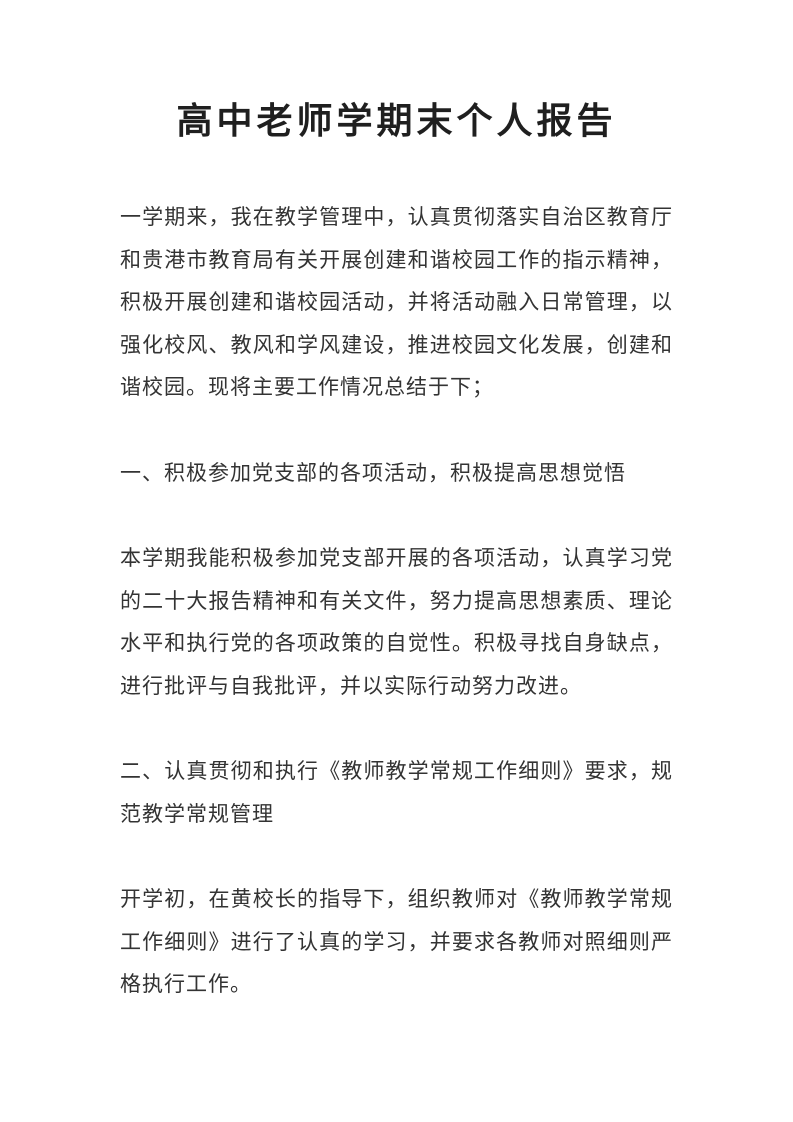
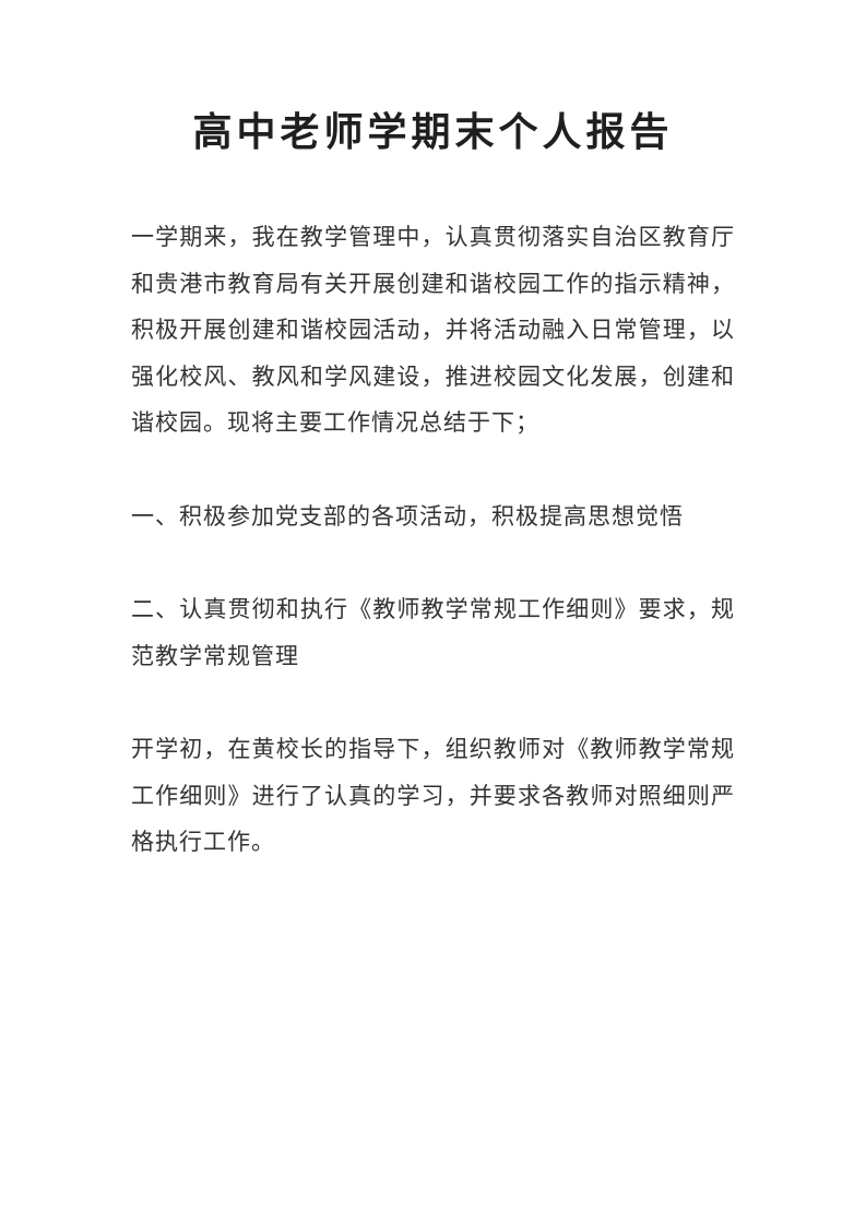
  高中老师学期末个人报告
  一学期来，我在教学管理中，认真贯彻落实自治区教育厅和贵港市教育局有关开展创建和谐校园工作的指示精神，积极开展创建和谐校园活动，并将活动融入日常管理，以强化校风、教风和学风建设，推进校园文化发展，创建和谐校园。现将主要工作情况总结于下；
  一、积极参加党支部的各项活动，积极提高思想觉悟
- 本学期我能积极参加党支部开展的各项活动，认真学习党的二十大报告精神和有关文件，努力提高思想素质、理论水平和执行党的各项政策的自觉性。积极寻找自身缺点，进行批评与自我批评，并以实际行动努力改进。
  二、认真贯彻和执行《教师教学常规工作细则》要求，规范教学常规管理
  开学初，在黄校长的指导下，组织教师对《教师教学常规工作细则》进行了认真的学习，并要求各教师对照细则严格执行工作。
